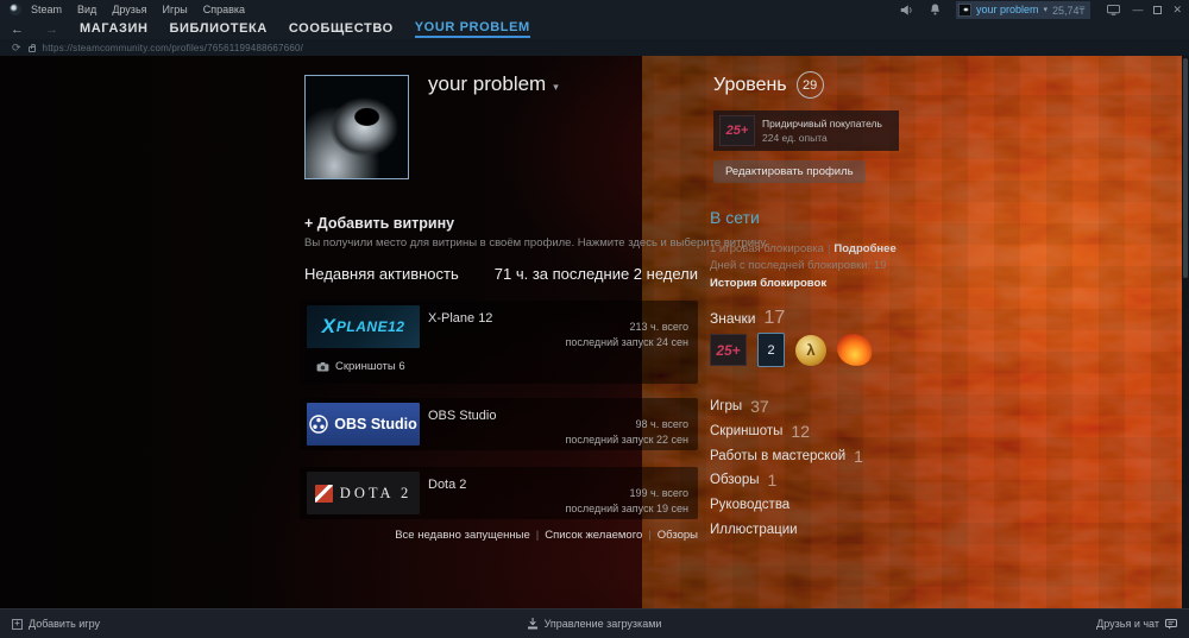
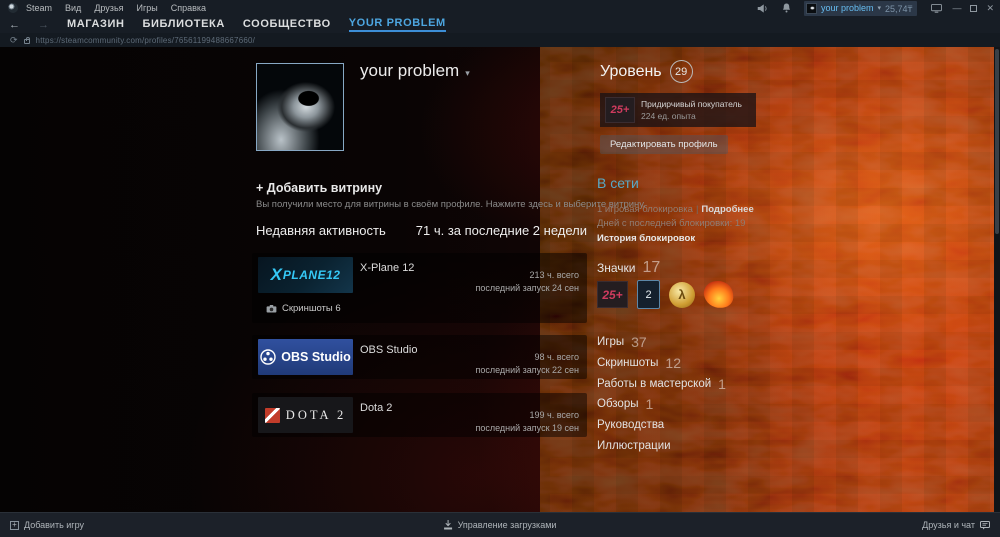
  Steam
  Вид
  Друзья
  Игры
  Справка
  your problem
  25,74₸
  —
  ✕
  ←
  →
  МАГАЗИН
  БИБЛИОТЕКА
  СООБЩЕСТВО
  YOUR PROBLEM
  ⟳
  https://steamcommunity.com/profiles/76561199488667660/
  your problem
  ▾
  Уровень
  29
  25+
  Придирчивый покупатель
  224 ед. опыта
  Редактировать профиль
  + Добавить витрину
  Вы получили место для витрины в своём профиле. Нажмите здесь и выберите витрину.
  Недавняя активность
  71 ч. за последние 2 недели
  X
  PLANE12
  X-Plane 12
  213 ч. всего
  последний запуск 24 сен
  Скриншоты 6
  OBS Studio
  OBS Studio
  98 ч. всего
  последний запуск 22 сен
  DOTA 2
  Dota 2
  199 ч. всего
  последний запуск 19 сен
- Все недавно запущенные | Список желаемого | Обзоры
  В сети
  1 игровая блокировка | Подробнее
  Дней с последней блокировки: 19
  История блокировок
  Значки
  17
  25+
  2
  λ
  Игры
  37
  Скриншоты
  12
  Работы в мастерской
  1
  Обзоры
  1
  Руководства
  Иллюстрации
  +
  Добавить игру
  Управление загрузками
  Друзья и чат
